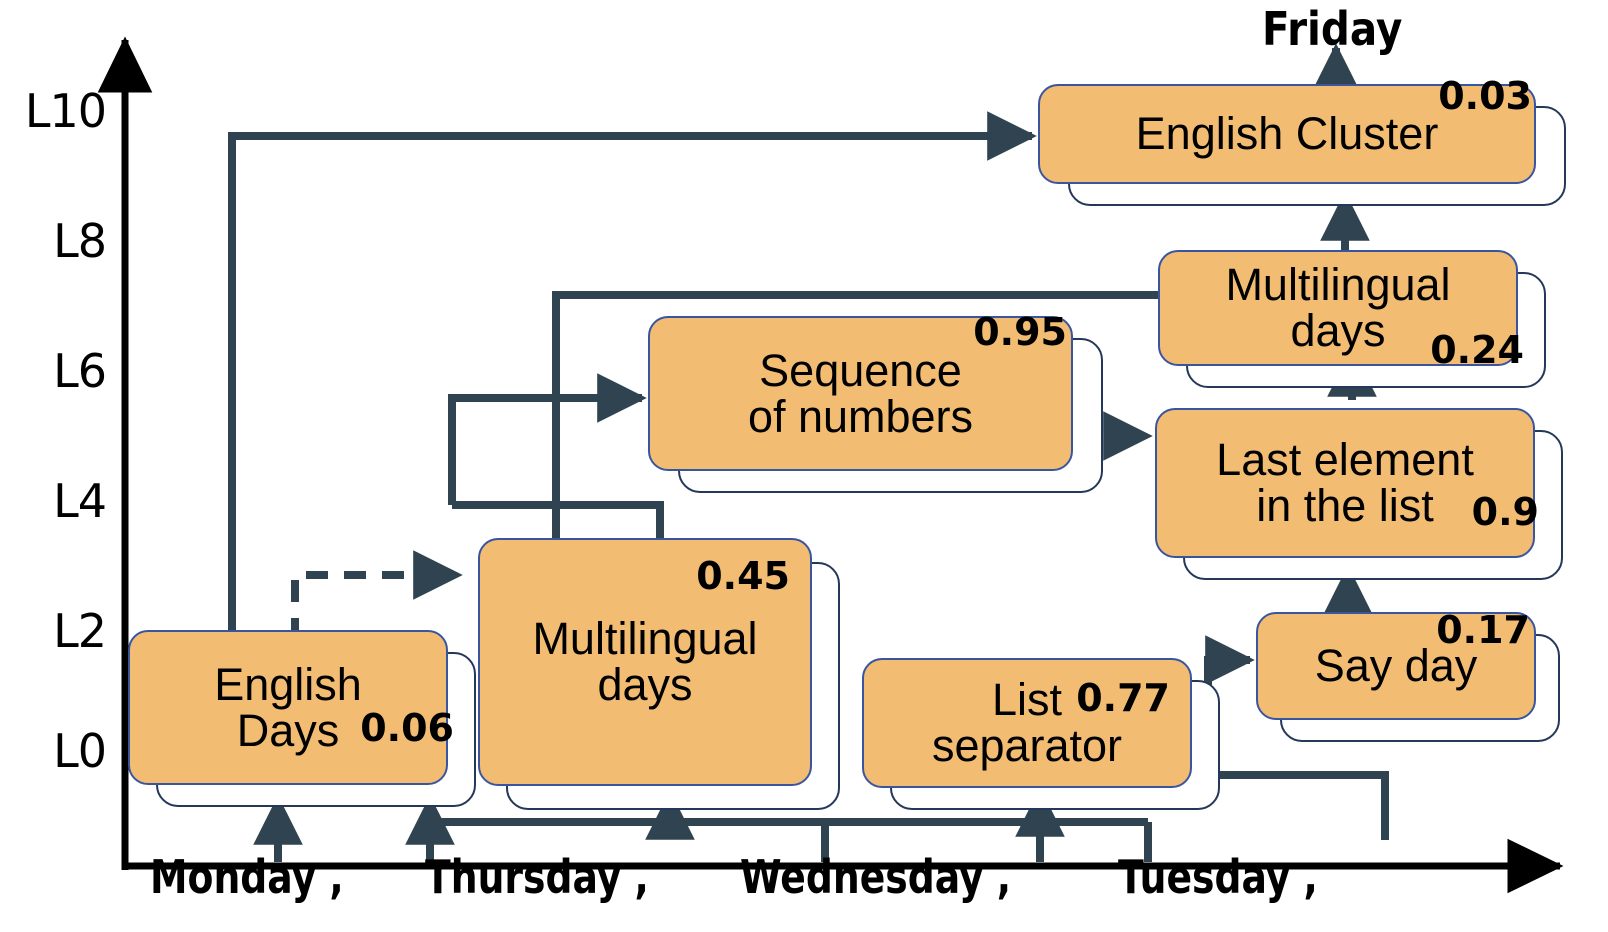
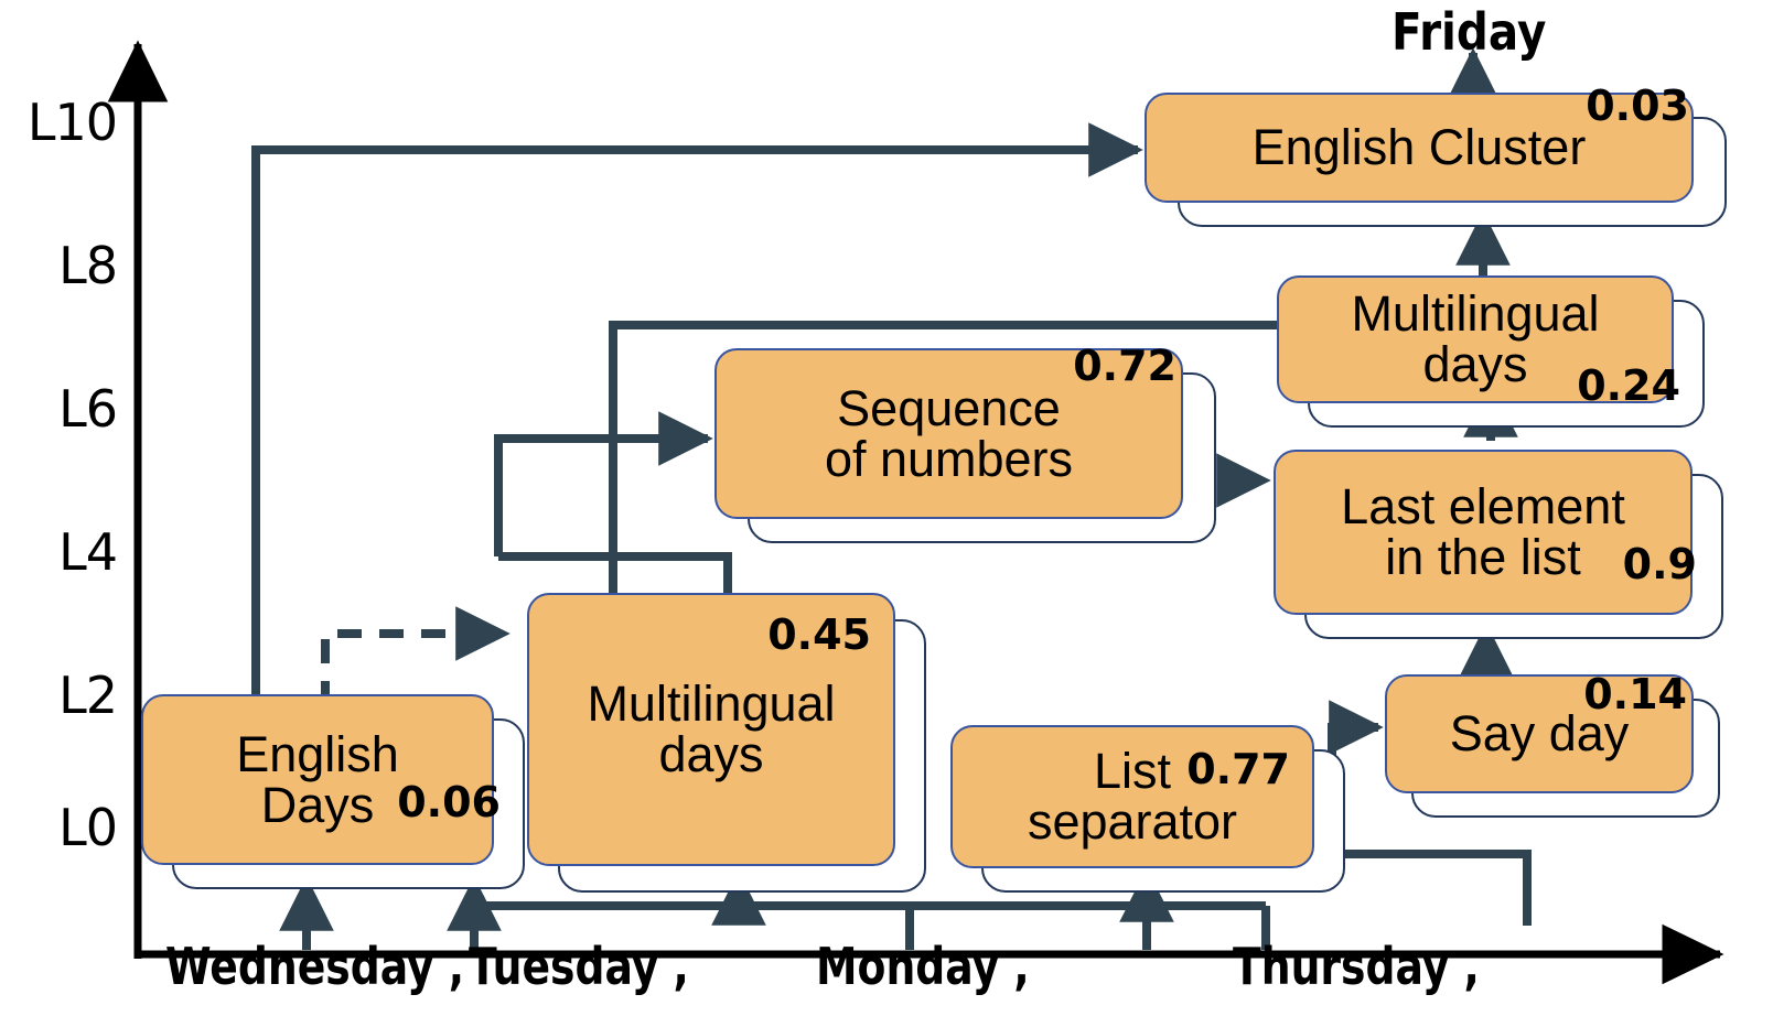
  L10
  L8
  L6
  L4
  L2
  L0
- Monday ,
+ Wednesday ,
- Thursday ,
+ Tuesday ,
- Wednesday ,
+ Monday ,
- Tuesday ,
+ Thursday ,
  Friday
  English Cluster
  0.03
  Multilingual
  days
  0.24
  Sequence
  of numbers
- 0.95
+ 0.72
  Last element
  in the list
  0.9
  English
  Days
  0.06
  Multilingual
  days
  0.45
  List
  separator
  0.77
  Say day
- 0.17
+ 0.14
